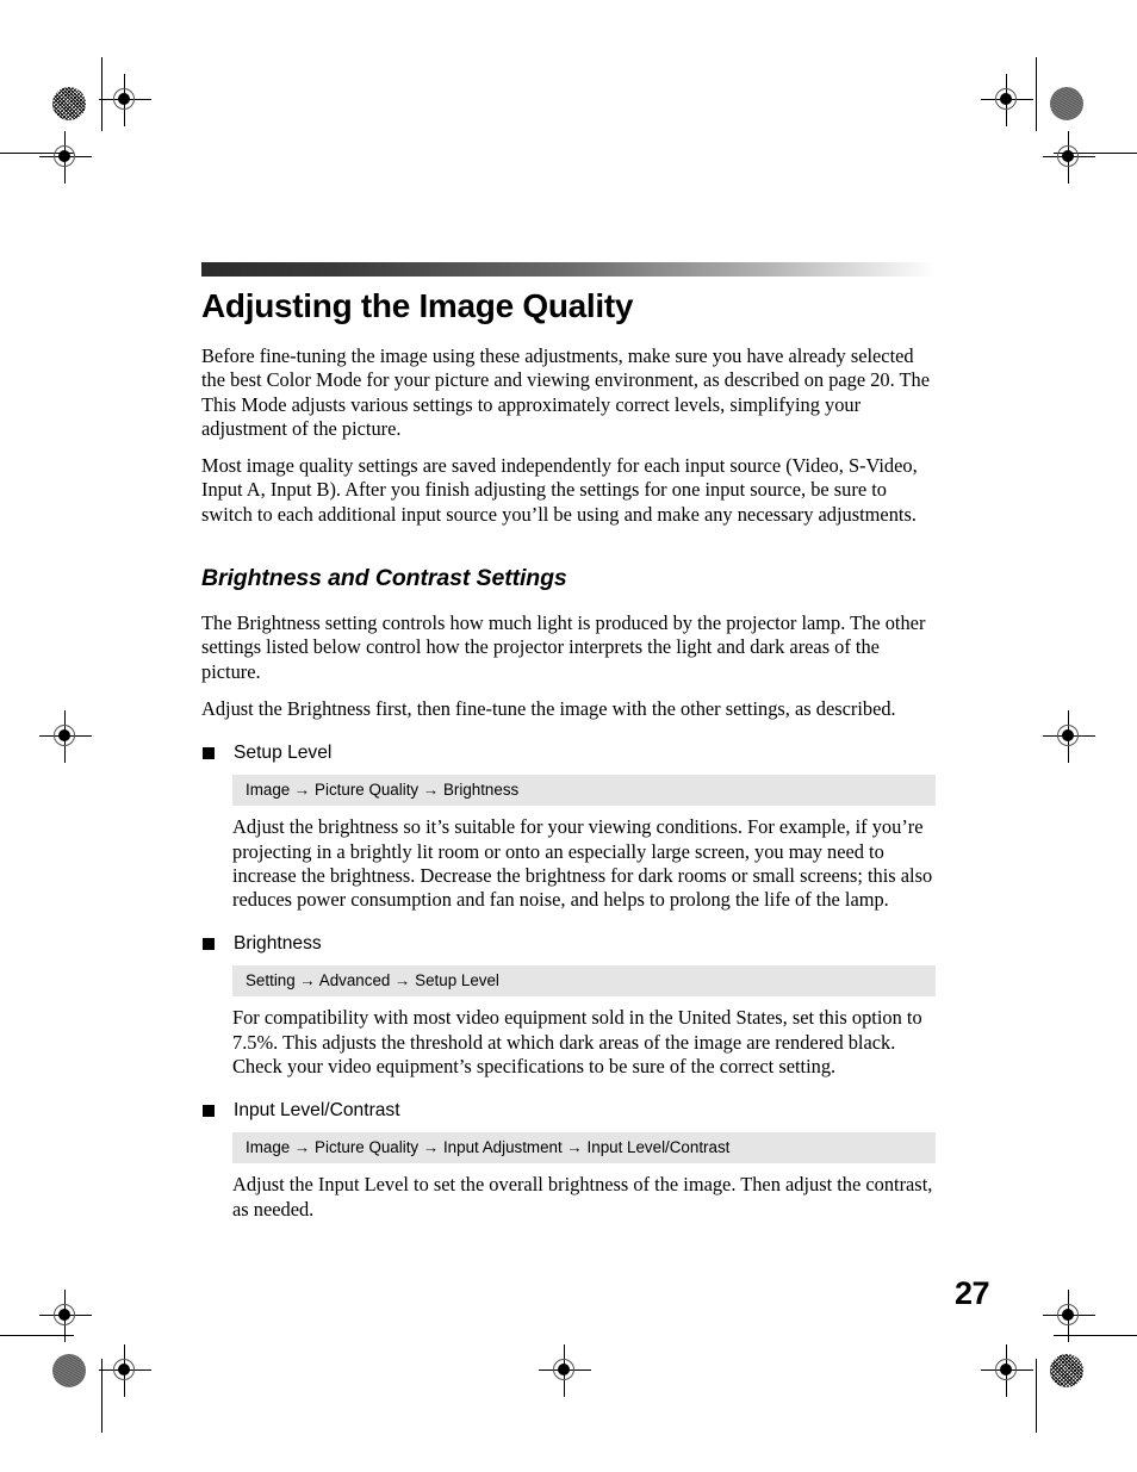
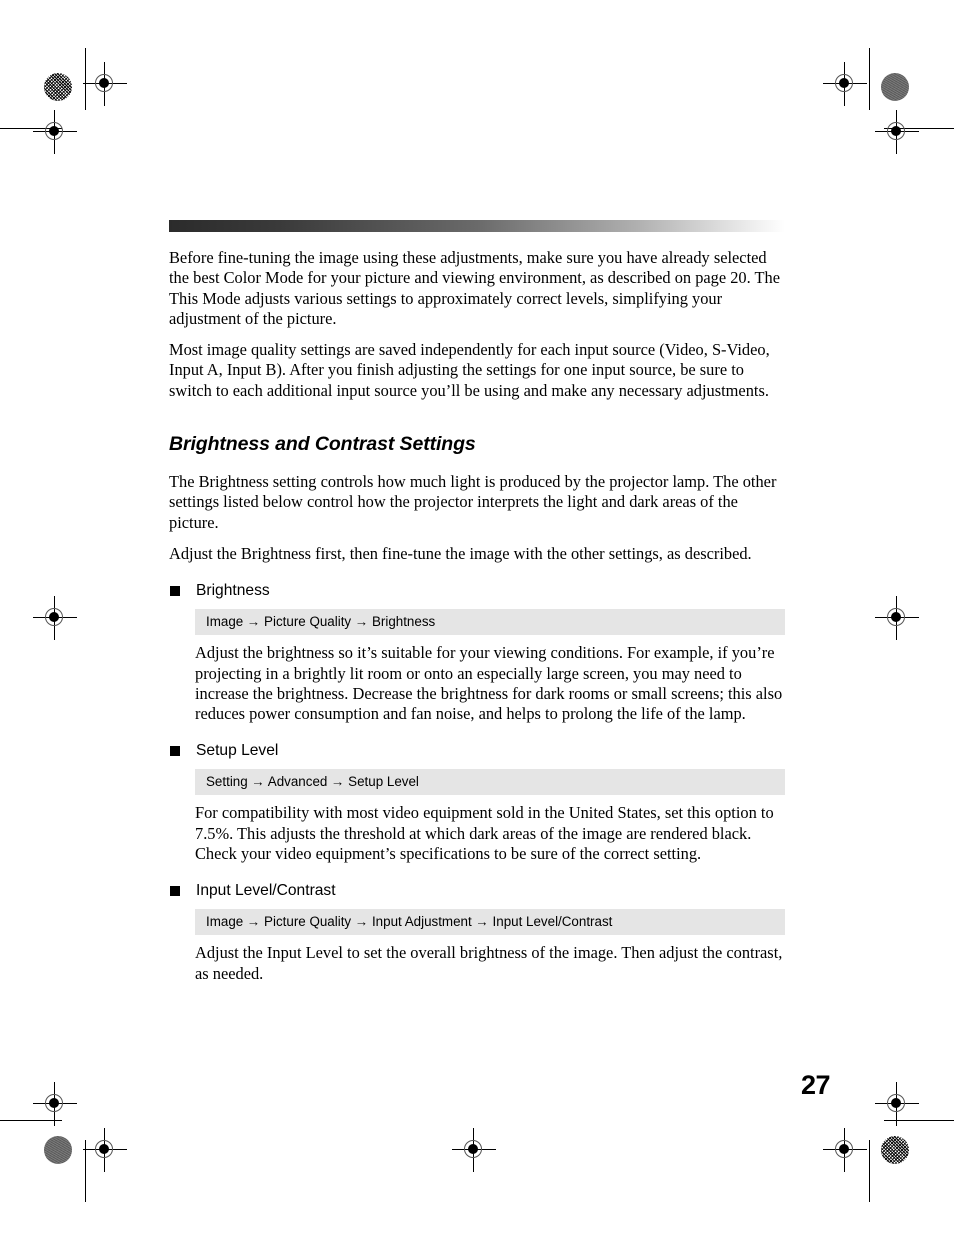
- Adjusting the Image Quality
  Before fine-tuning the image using these adjustments, make sure you have already selected the best Color Mode for your picture and viewing environment, as described on page 20. The This Mode adjusts various settings to approximately correct levels, simplifying your adjustment of the picture.
  Most image quality settings are saved independently for each input source (Video, S-Video, Input A, Input B). After you finish adjusting the settings for one input source, be sure to switch to each additional input source you’ll be using and make any necessary adjustments.
  Brightness and Contrast Settings
  The Brightness setting controls how much light is produced by the projector lamp. The other settings listed below control how the projector interprets the light and dark areas of the picture.
  Adjust the Brightness first, then fine-tune the image with the other settings, as described.
- Setup Level
+ Brightness
  Image → Picture Quality → Brightness
  Adjust the brightness so it’s suitable for your viewing conditions. For example, if you’re projecting in a brightly lit room or onto an especially large screen, you may need to increase the brightness. Decrease the brightness for dark rooms or small screens; this also reduces power consumption and fan noise, and helps to prolong the life of the lamp.
- Brightness
+ Setup Level
  Setting → Advanced → Setup Level
  For compatibility with most video equipment sold in the United States, set this option to 7.5%. This adjusts the threshold at which dark areas of the image are rendered black. Check your video equipment’s specifications to be sure of the correct setting.
  Input Level/Contrast
  Image → Picture Quality → Input Adjustment → Input Level/Contrast
  Adjust the Input Level to set the overall brightness of the image. Then adjust the contrast, as needed.
  27
